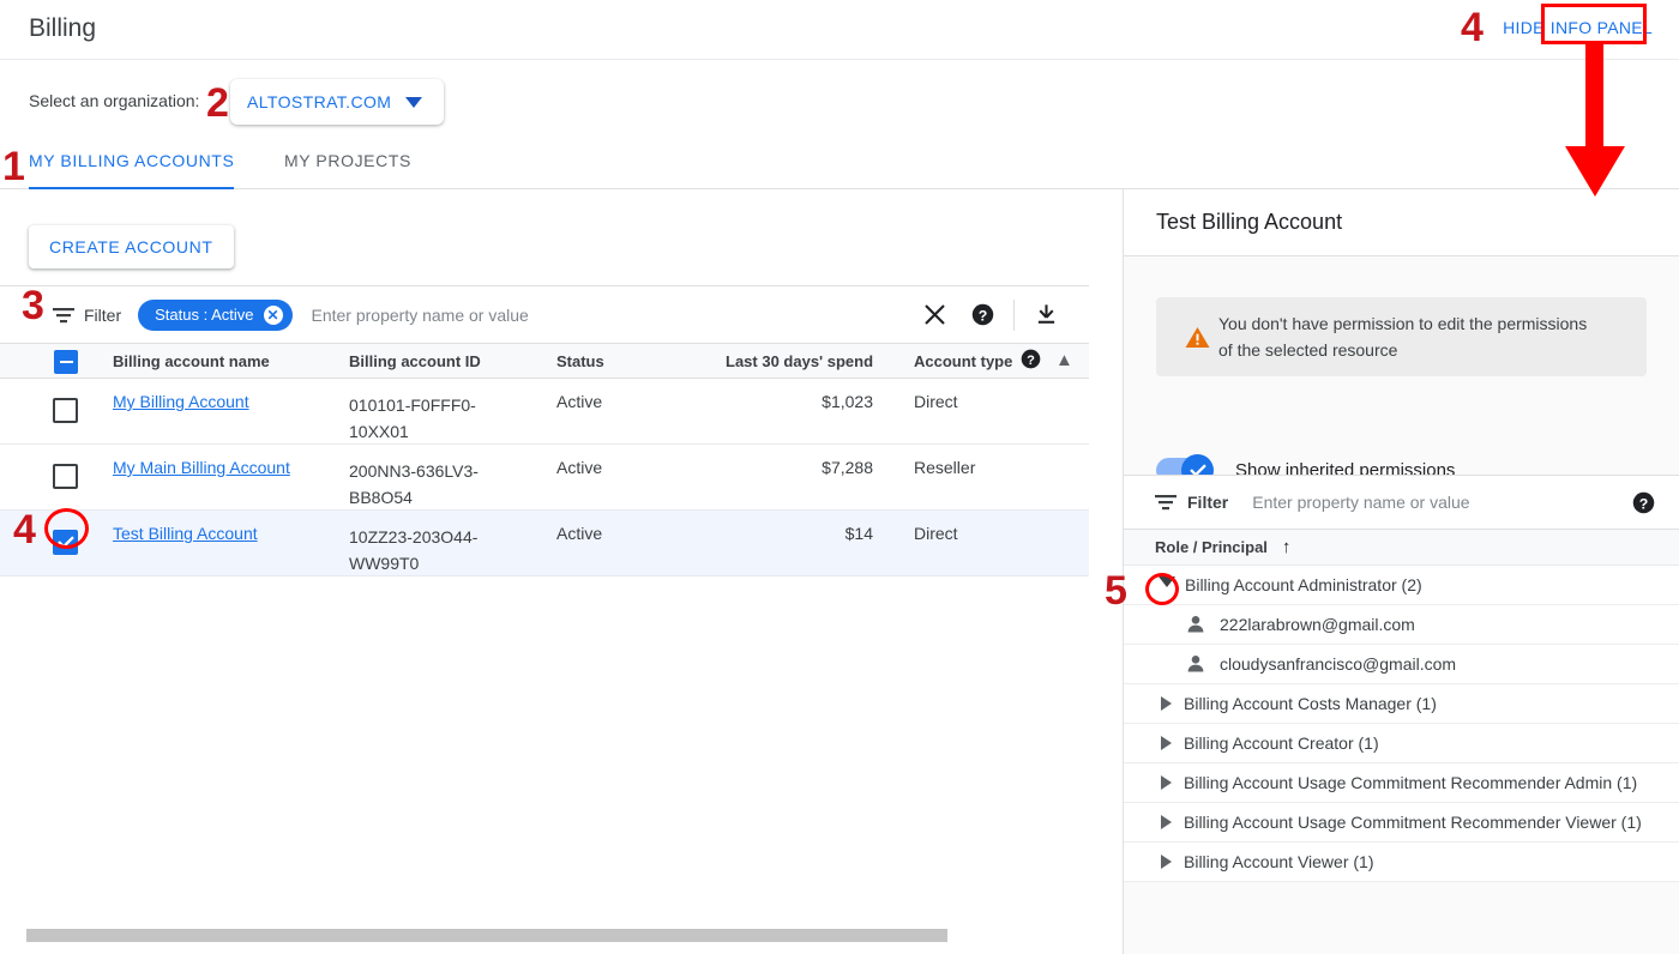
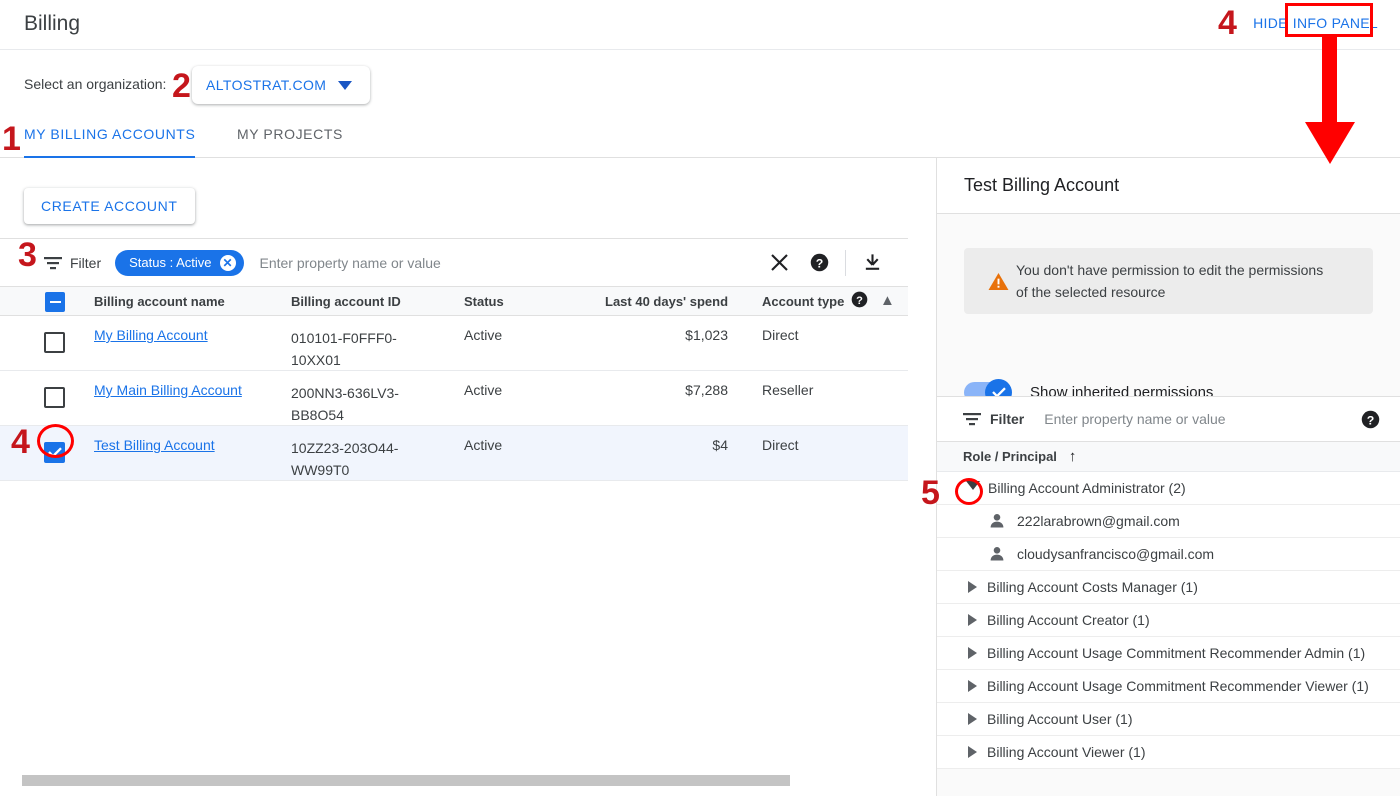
  Billing
  HIDE INFO PANEL
  Select an organization:
  ALTOSTRAT.COM
  MY BILLING ACCOUNTS
  MY PROJECTS
  CREATE ACCOUNT
  Filter
  Status : Active
  ✕
  Enter property name or value
  ?
  Billing account name
  Billing account ID
  Status
- Last 30 days' spend
+ Last 40 days' spend
  Account type
  ?
  ▲
  My Billing Account
  010101-F0FFF0-
  10XX01
  Active
  $1,023
  Direct
  My Main Billing Account
  200NN3-636LV3-
  BB8O54
  Active
  $7,288
  Reseller
  Test Billing Account
  10ZZ23-203O44-
  WW99T0
  Active
- $14
+ $4
  Direct
  Test Billing Account
  You don't have permission to edit the permissions of the selected resource
  Show inherited permissions
  Filter
  Enter property name or value
  ?
  Role / Principal
  ↑
  Billing Account Administrator (2)
  222larabrown@gmail.com
  cloudysanfrancisco@gmail.com
  Billing Account Costs Manager (1)
  Billing Account Creator (1)
  Billing Account Usage Commitment Recommender Admin (1)
  Billing Account Usage Commitment Recommender Viewer (1)
+ Billing Account User (1)
  Billing Account Viewer (1)
  1
  2
  3
  4
  4
  5
